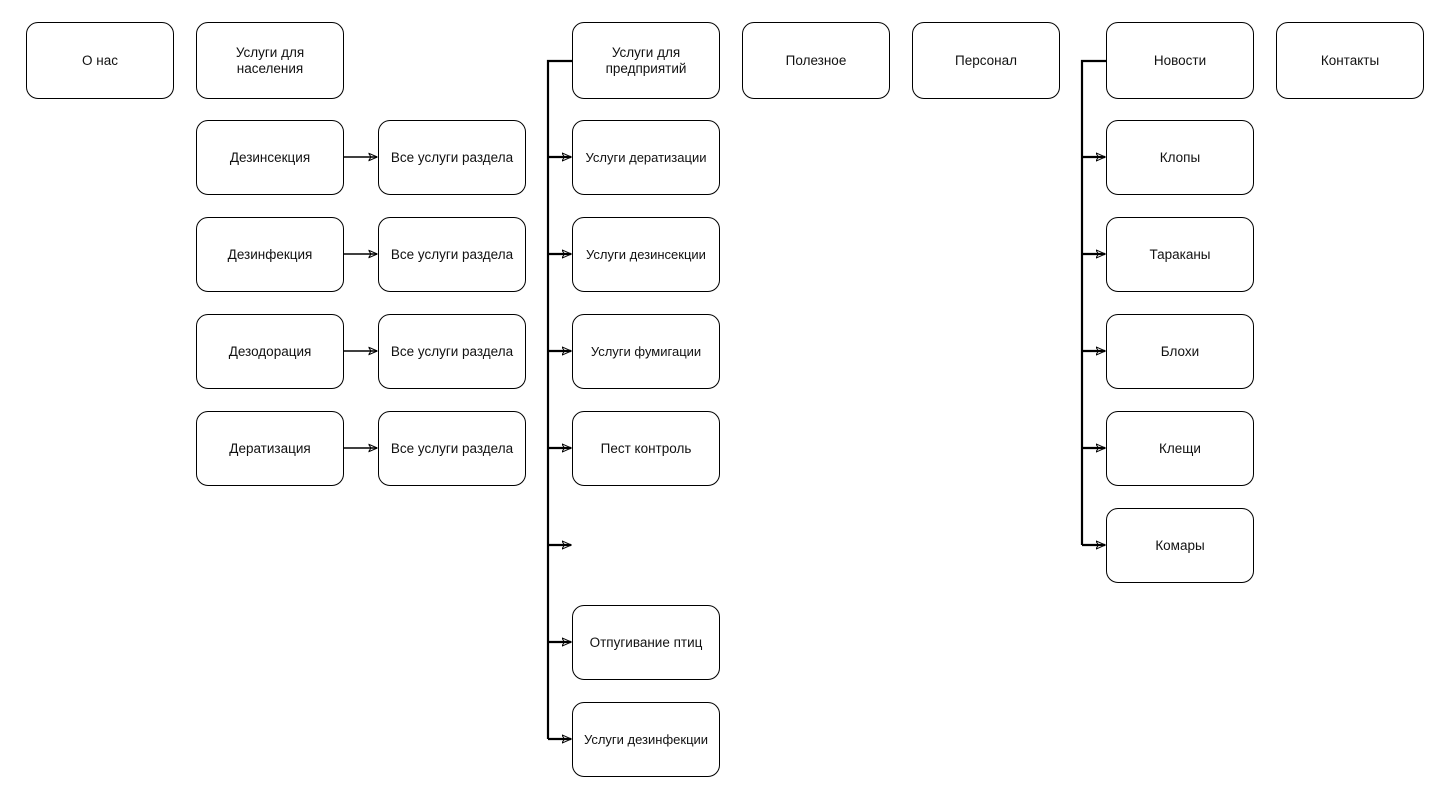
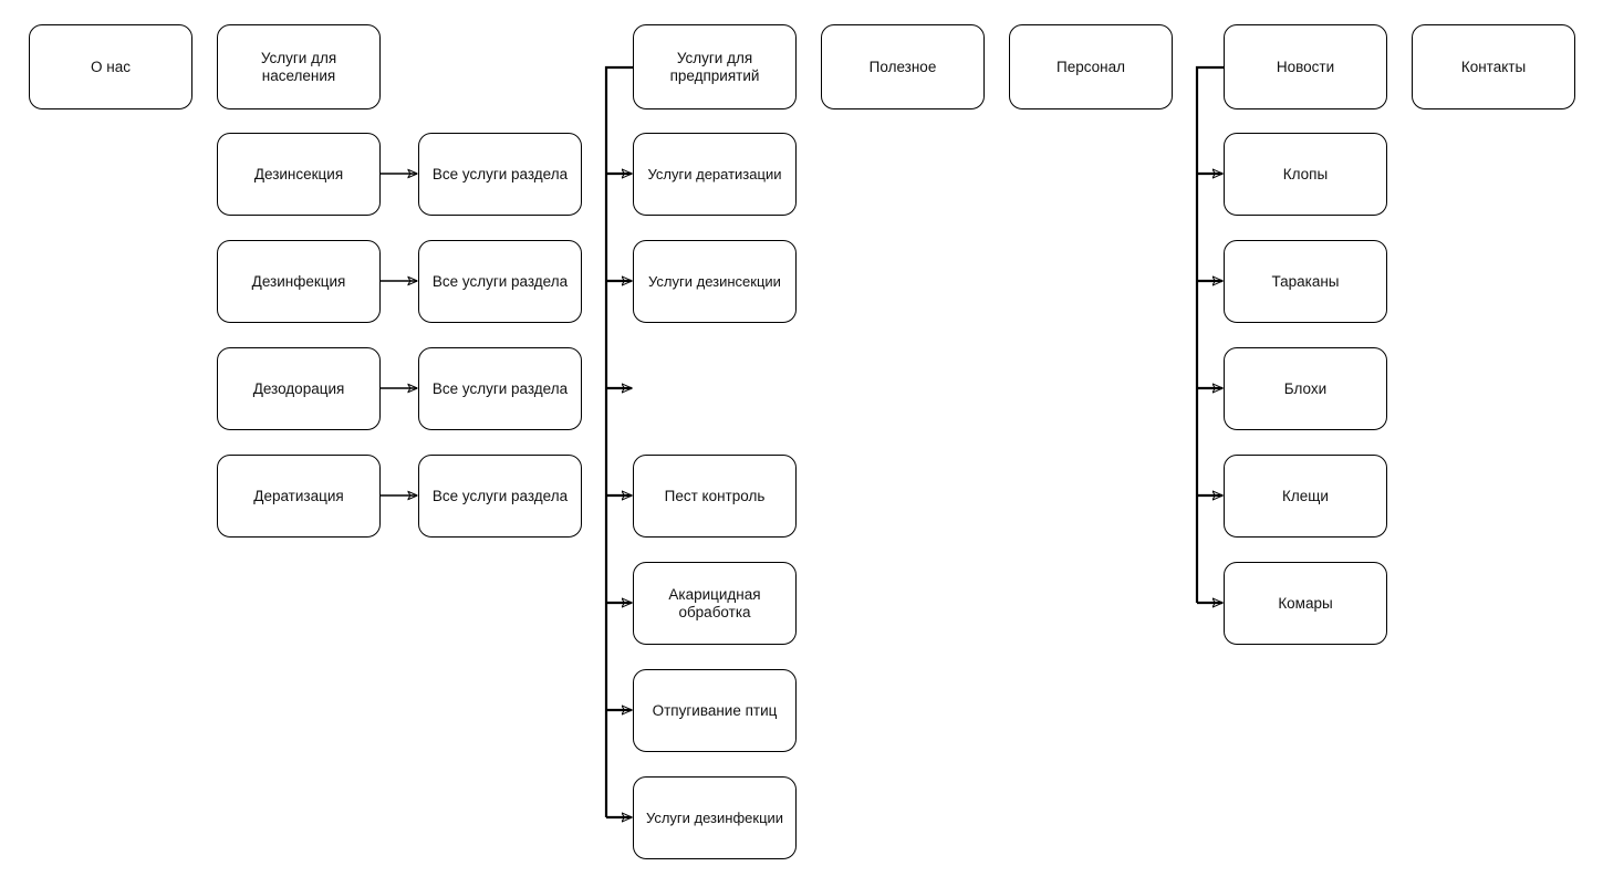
  О нас
  Услуги для
  населения
  Услуги для
  предприятий
  Полезное
  Персонал
  Новости
  Контакты
  Дезинсекция
  Все услуги раздела
  Дезинфекция
  Все услуги раздела
  Дезодорация
  Все услуги раздела
  Дератизация
  Все услуги раздела
  Услуги дератизации
  Услуги дезинсекции
- Услуги фумигации
  Пест контроль
+ Акарицидная
+ обработка
  Отпугивание птиц
  Услуги дезинфекции
  Клопы
  Тараканы
  Блохи
  Клещи
  Комары
